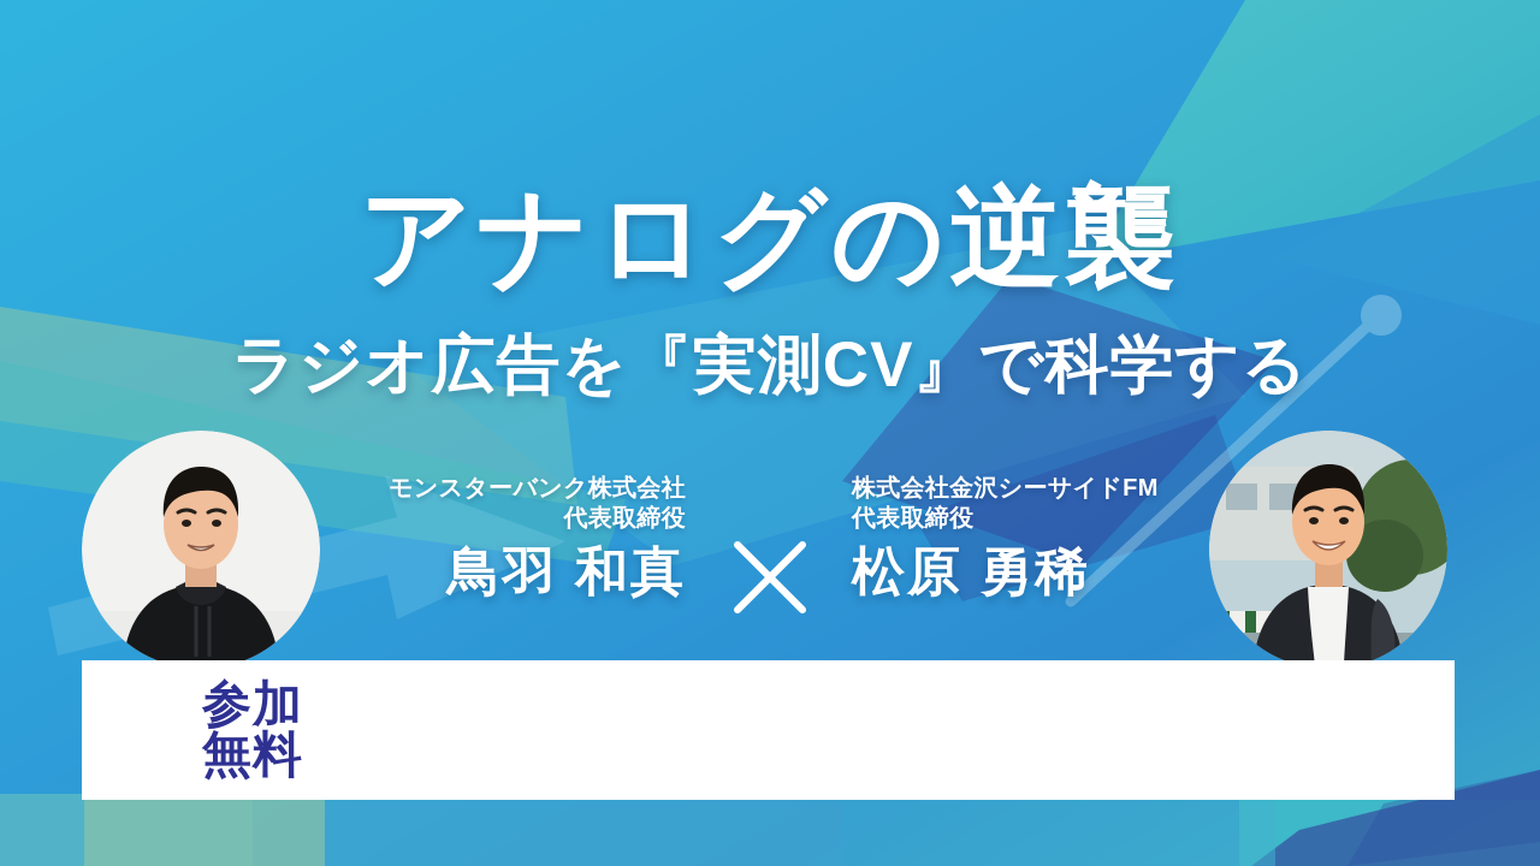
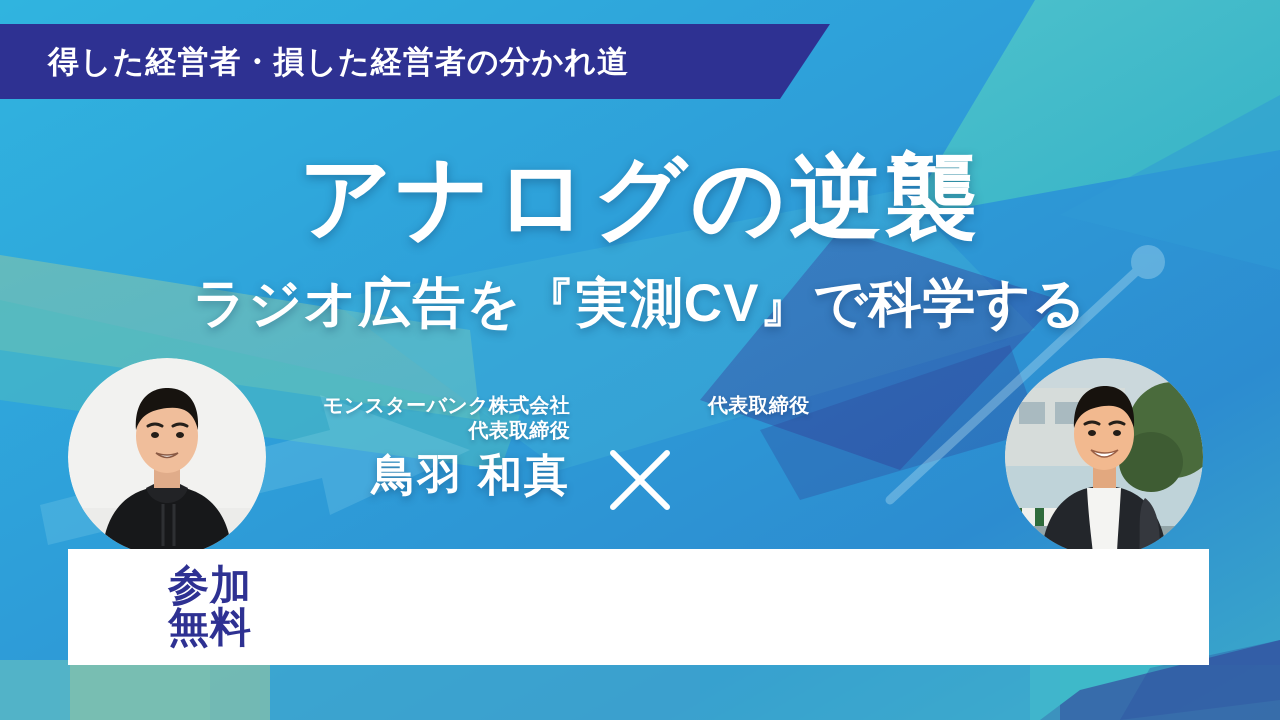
+ 得した経営者・損した経営者の分かれ道
  アナログの逆襲
  ラジオ広告を『実測CV』で科学する
  モンスターバンク株式会社
  代表取締役
  鳥羽 和真
- 株式会社金沢シーサイドFM
  代表取締役
- 松原 勇稀
  参加
  無料
